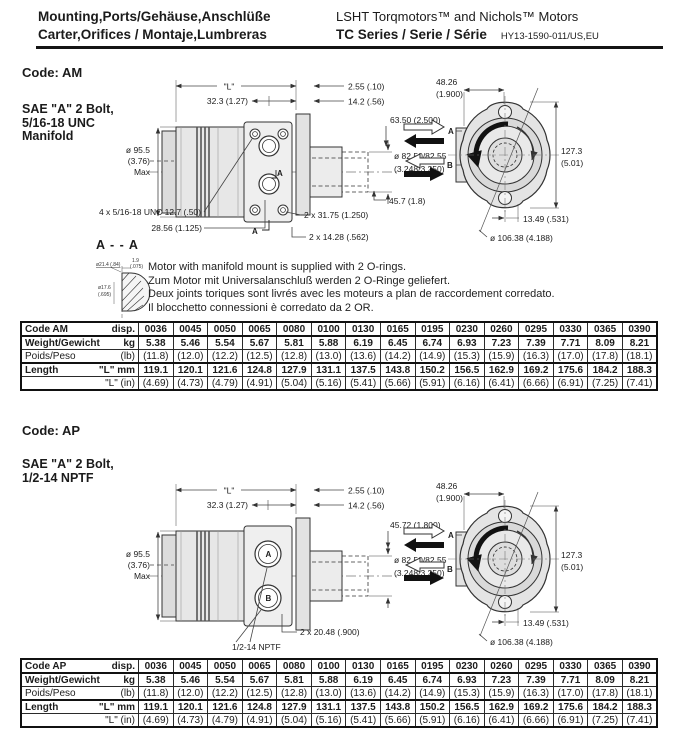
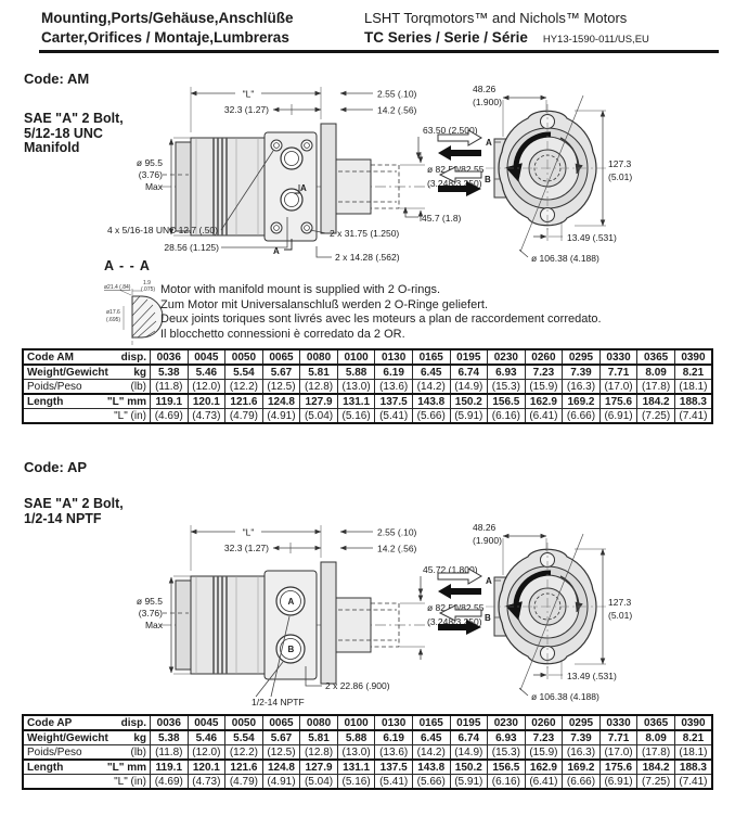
  Mounting,Ports/Gehäuse,Anschlüße
  Carter,Orifices / Montaje,Lumbreras
  LSHT Torqmotors™ and Nichols™ Motors
  TC Series / Serie / Série HY13-1590-011/US,EU
  Code: AM
  SAE "A" 2 Bolt,
- 5/16-18 UNC
+ 5/12-18 UNC
  Manifold
  "L"
  32.3 (1.27)
  2.55 (.10)
  14.2 (.56)
  63.50 (2.500)
  ø 82./82.55
  (3.248/3.250)
  45.7 (1.8)
  2 x 31.75 (1.250)
  2 x 14.28 (.562)
  4 x 5/16-18 UNC 12.7 (.50)
  28.56 (1.125)
  ø 95.5
  (3.76)
  Max
  A
  A
  A - - A
  48.26
  (1.900)
  127.3
  (5.01)
  13.49 (.531)
  ø 106.38 (4.188)
  A
  B
  Motor with manifold mount is supplied with 2 O-rings.
  Zum Motor mit Universalanschluß werden 2 O-Ringe geliefert.
  Deux joints toriques sont livrés avec les moteurs a plan de raccordement corredato.
  Il blocchetto connessioni è corredato da 2 OR.
  Code AM disp.	0036	0045	0050	0065	0080	0100	0130	0165	0195	0230	0260	0295	0330	0365	0390
  Weight/Gewicht kg	5.38	5.46	5.54	5.67	5.81	5.88	6.19	6.45	6.74	6.93	7.23	7.39	7.71	8.09	8.21
  Poids/Peso (lb)	(11.8)	(12.0)	(12.2)	(12.5)	(12.8)	(13.0)	(13.6)	(14.2)	(14.9)	(15.3)	(15.9)	(16.3)	(17.0)	(17.8)	(18.1)
  Length "L" mm	119.1	120.1	121.6	124.8	127.9	131.1	137.5	143.8	150.2	156.5	162.9	169.2	175.6	184.2	188.3
  "L" (in)	(4.69)	(4.73)	(4.79)	(4.91)	(5.04)	(5.16)	(5.41)	(5.66)	(5.91)	(6.16)	(6.41)	(6.66)	(6.91)	(7.25)	(7.41)
  Code: AP
  SAE "A" 2 Bolt,
  1/2-14 NPTF
  "L"
  32.3 (1.27)
  2.55 (.10)
  14.2 (.56)
  45.72 (1.800)
  ø 82./82.55
  (3.248/3.250)
- 2 x 20.48 (.900)
+ 2 x 22.86 (.900)
  1/2-14 NPTF
  ø 95.5
  (3.76)
  Max
  A
  B
  48.26
  (1.900)
  127.3
  (5.01)
  13.49 (.531)
  ø 106.38 (4.188)
  A
  B
  Code AP disp.	0036	0045	0050	0065	0080	0100	0130	0165	0195	0230	0260	0295	0330	0365	0390
  Weight/Gewicht kg	5.38	5.46	5.54	5.67	5.81	5.88	6.19	6.45	6.74	6.93	7.23	7.39	7.71	8.09	8.21
  Poids/Peso (lb)	(11.8)	(12.0)	(12.2)	(12.5)	(12.8)	(13.0)	(13.6)	(14.2)	(14.9)	(15.3)	(15.9)	(16.3)	(17.0)	(17.8)	(18.1)
  Length "L" mm	119.1	120.1	121.6	124.8	127.9	131.1	137.5	143.8	150.2	156.5	162.9	169.2	175.6	184.2	188.3
  "L" (in)	(4.69)	(4.73)	(4.79)	(4.91)	(5.04)	(5.16)	(5.41)	(5.66)	(5.91)	(6.16)	(6.41)	(6.66)	(6.91)	(7.25)	(7.41)
